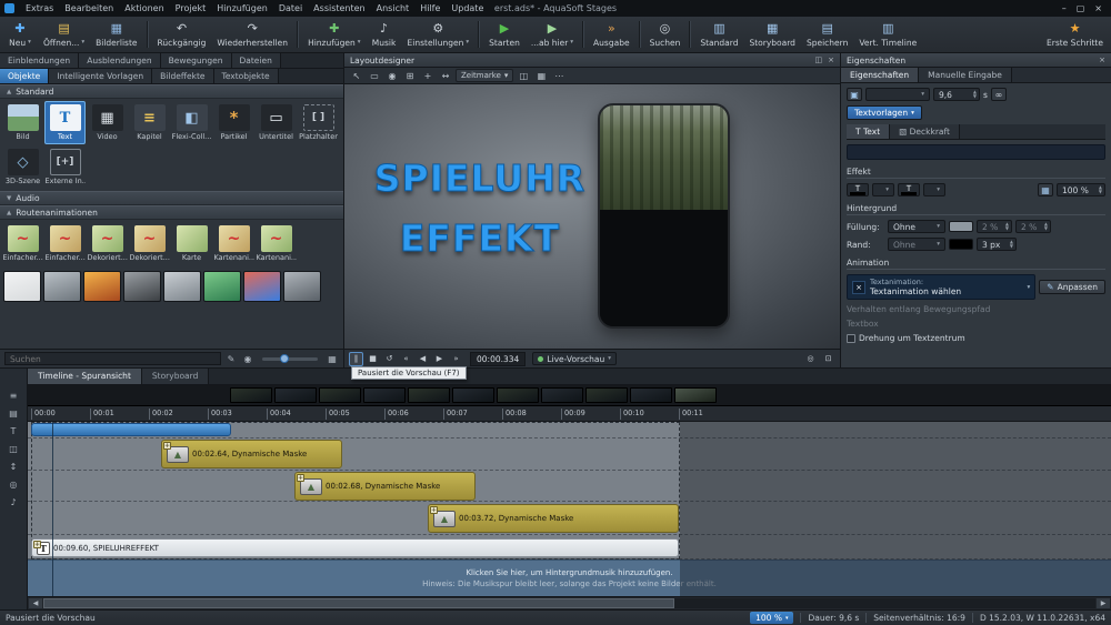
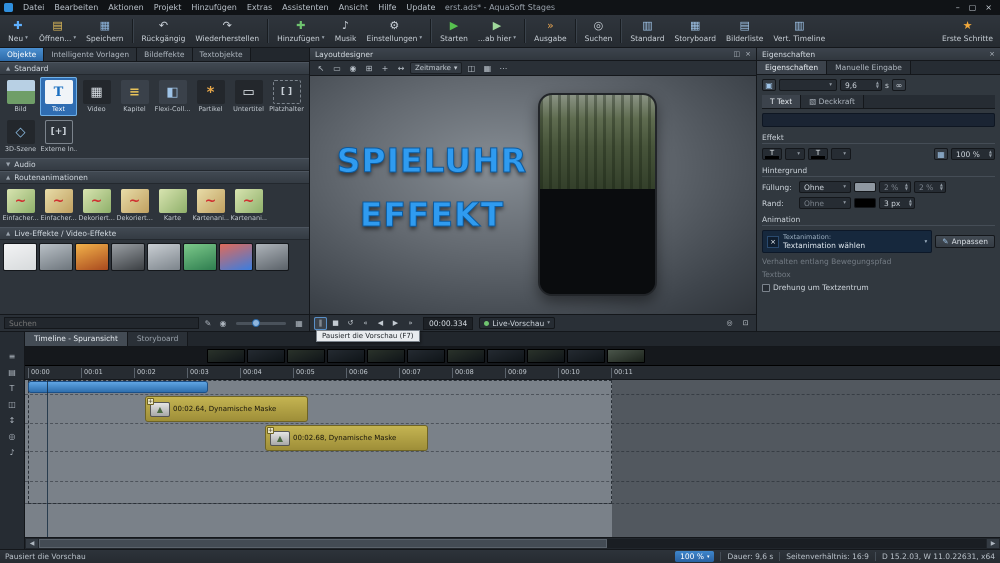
- Extras
+ Datei
  Bearbeiten
  Aktionen
  Projekt
  Hinzufügen
- Datei
+ Extras
  Assistenten
  Ansicht
  Hilfe
  Update
  erst.ads* - AquaSoft Stages
  –
  ▢
  ×
  ✚
  Neu
  ▤
  Öffnen...
  ▦
- Bilderliste
+ Speichern
  ↶
  Rückgängig
  ↷
  Wiederherstellen
  ✚
  Hinzufügen
  ♪
  Musik
  ⚙
  Einstellungen
  ▶
  Starten
  ▶
  ...ab hier
  »
  Ausgabe
  ◎
  Suchen
  ▥
  Standard
  ▦
  Storyboard
  ▤
- Speichern
+ Bilderliste
  ▥
  Vert. Timeline
  ★
  Erste Schritte
- Einblendungen
- Ausblendungen
- Bewegungen
- Dateien
  Objekte
  Intelligente Vorlagen
  Bildeffekte
  Textobjekte
  Standard
  Bild
  T
  Text
  ▦
  Video
  ≡
  Kapitel
  ◧
  Flexi-Coll...
  *
  Partikel
  ▭
  Untertitel
  [ ]
  Platzhalter
  ◇
  3D-Szene
  [+]
  Externe In.
  Audio
  Routenanimationen
  ~
  Einfacher...
  ~
  Einfacher...
  ~
  Dekoriert...
  ~
  Dekoriert...
  Karte
  ~
  Kartenani..
  ~
  Kartenani..
+ Live-Effekte / Video-Effekte
  Suchen
  ✎
  ◉
  ▦
  Layoutdesigner
  ◫
  ×
  ↖
  ▭
  ◉
  ⊞
  +
  ↔
  Zeitmarke
  ▾
  ◫
  ▦
  ⋯
  SPIELUHR
  EFFEKT
  ‖
  ■
  ↺
  «
  ◀
  ▶
  »
  00:00.334
  Live-Vorschau
  ◎
  ⊡
  Pausiert die Vorschau (F7)
  Eigenschaften
  ×
  Eigenschaften
  Manuelle Eingabe
  ▣
  9,6
  s
  ∞
- Textvorlagen
  T Text
  ▧ Deckkraft
  Effekt
  T
  T
  ▦
  100 %
  Hintergrund
  Füllung:
  Ohne
  2 %
  2 %
  Rand:
  Ohne
  3 px
  Animation
  ×
  Textanimation:
  Textanimation wählen
  ✎
  Anpassen
  Verhalten entlang Bewegungspfad
  Textbox
  Drehung um Textzentrum
  ≡
  ▤
  T
  ◫
  ↕
  ◎
  ♪
  Timeline - Spuransicht
  Storyboard
  00:00
  00:01
  00:02
  00:03
  00:04
  00:05
  00:06
  00:07
  00:08
  00:09
  00:10
  00:11
  00:02.64, Dynamische Maske
  00:02.68, Dynamische Maske
- 00:03.72, Dynamische Maske
- 00:09.60, SPIELUHREFFEKT
- Klicken Sie hier, um Hintergrundmusik hinzuzufügen.
- Hinweis: Die Musikspur bleibt leer, solange das Projekt keine Bilder enthält.
  Pausiert die Vorschau
  100 %
  Dauer: 9,6 s
  Seitenverhältnis: 16:9
  D 15.2.03, W 11.0.22631, x64
